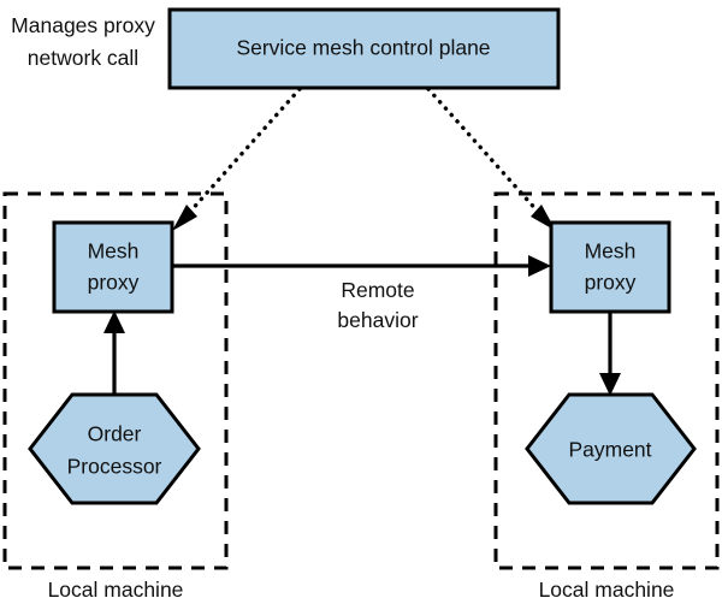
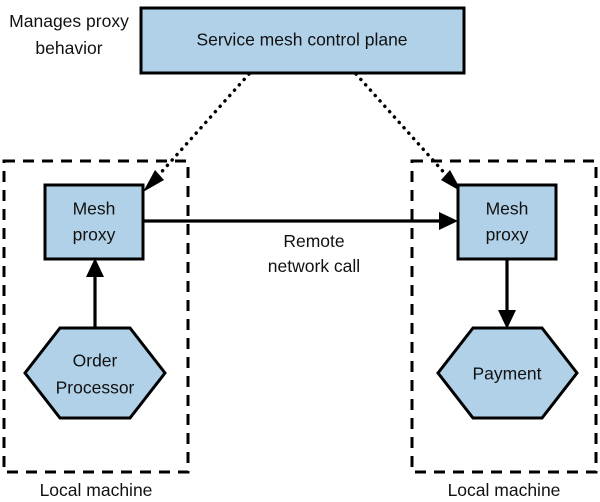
  Service mesh control plane
  Mesh
  proxy
  Mesh
  proxy
  Order
  Processor
  Payment
  Manages proxy
- network call
+ behavior
  Remote
- behavior
+ network call
  Local machine
  Local machine
